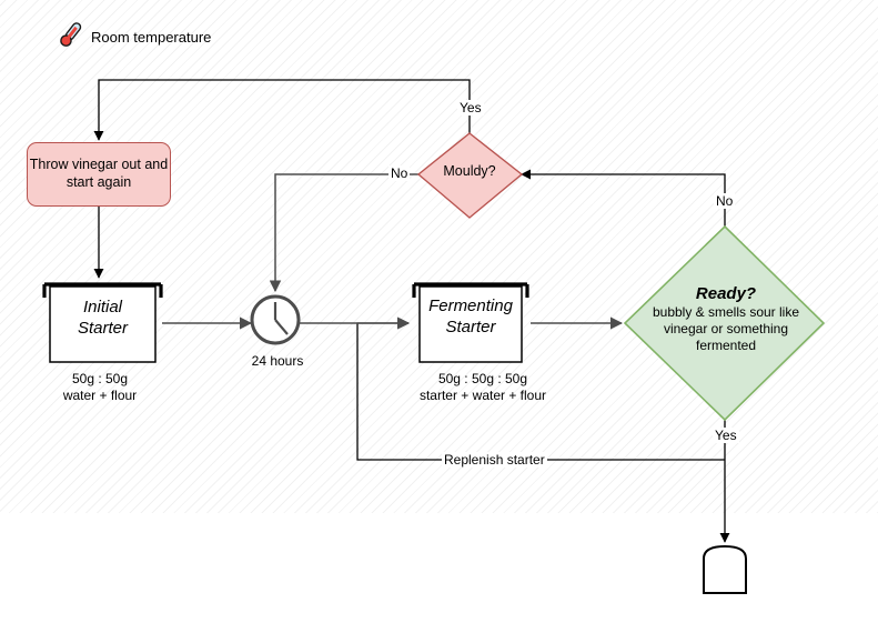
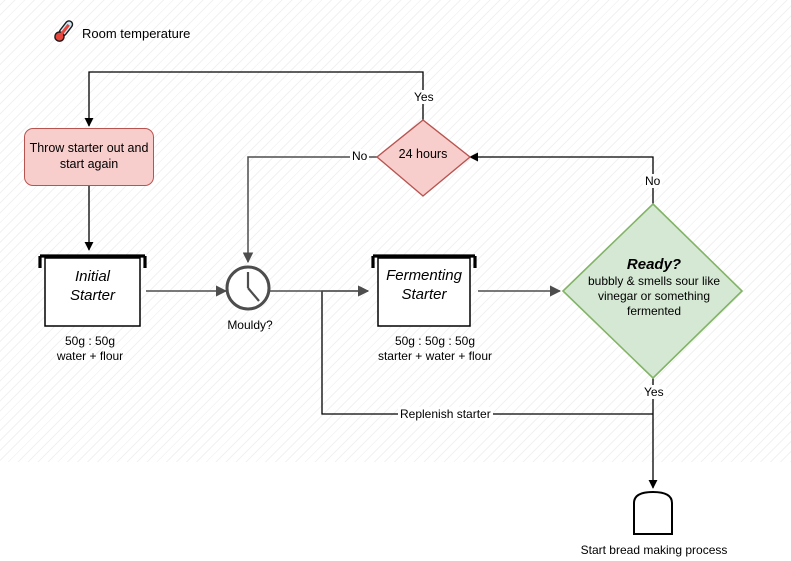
  Room temperature
- Throw vinegar out and start again
+ Throw starter out and start again
  Initial
  Starter
  50g : 50g
  water + flour
- 24 hours
+ Mouldy?
  Fermenting
  Starter
  50g : 50g : 50g
  starter + water + flour
- Mouldy?
+ 24 hours
  Ready?
  bubbly & smells sour like
  vinegar or something
  fermented
+ Start bread making process
  Yes
  No
  No
  Yes
  Replenish starter
